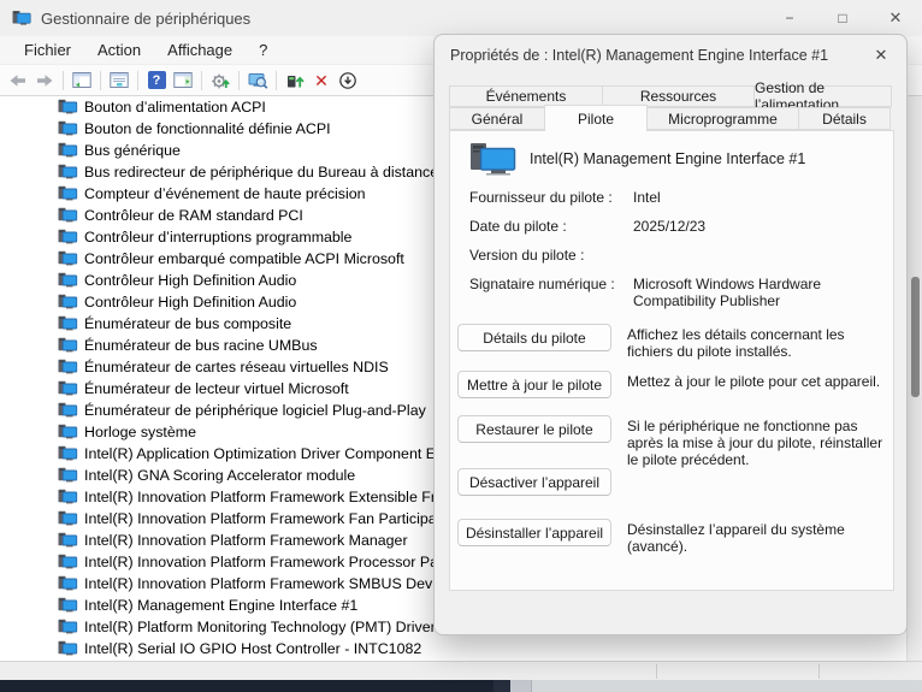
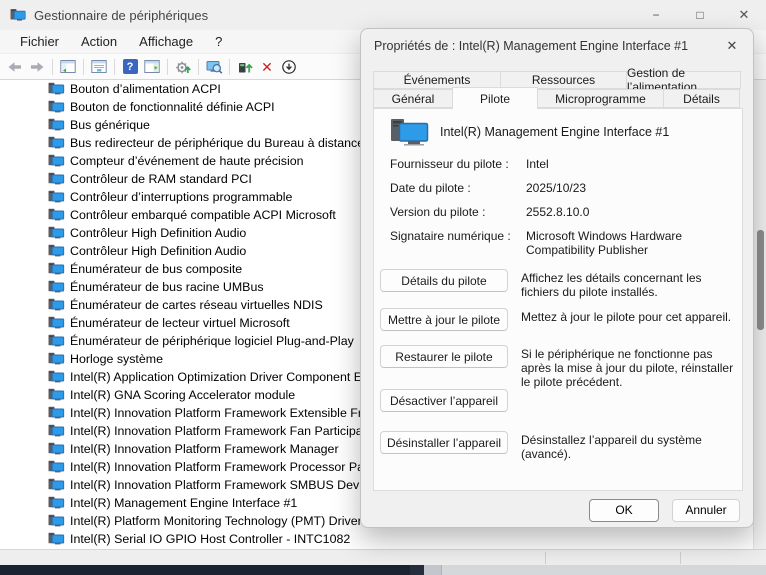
  Gestionnaire de périphériques
  −
  □
  ✕
  Fichier
  Action
  Affichage
  ?
  ?
  ✕
  Bouton d’alimentation ACPI
  Bouton de fonctionnalité définie ACPI
  Bus générique
  Bus redirecteur de périphérique du Bureau à distanc
  Compteur d’événement de haute précision
  Contrôleur de RAM standard PCI
  Contrôleur d’interruptions programmable
  Contrôleur embarqué compatible ACPI Microsoft
  Contrôleur High Definition Audio
  Contrôleur High Definition Audio
  Énumérateur de bus composite
  Énumérateur de bus racine UMBus
  Énumérateur de cartes réseau virtuelles NDIS
  Énumérateur de lecteur virtuel Microsoft
  Énumérateur de périphérique logiciel Plug-and-Play
  Horloge système
  Intel(R) Application Optimization Driver Component E
  Intel(R) GNA Scoring Accelerator module
  Intel(R) Innovation Platform Framework Extensible F
  Intel(R) Innovation Platform Framework Fan Particip
  Intel(R) Innovation Platform Framework Manager
  Intel(R) Innovation Platform Framework Processor P
  Intel(R) Innovation Platform Framework SMBUS Dev
  Intel(R) Management Engine Interface #1
  Intel(R) Platform Monitoring Technology (PMT) Drive
  Intel(R) Serial IO GPIO Host Controller - INTC1082
  Propriétés de : Intel(R) Management Engine Interface #1
  ✕
  Événements
  Ressources
  Gestion de l’alimentation
  Général
  Pilote
  Microprogramme
  Détails
  Intel(R) Management Engine Interface #1
  Fournisseur du pilote :
  Intel
  Date du pilote :
- 2025/12/23
+ 2025/10/23
  Version du pilote :
+ 2552.8.10.0
  Signataire numérique :
  Microsoft Windows Hardware Compatibility Publisher
  Détails du pilote
  Affichez les détails concernant les fichiers du pilote installés.
  Mettre à jour le pilote
  Mettez à jour le pilote pour cet appareil.
  Restaurer le pilote
  Si le périphérique ne fonctionne pas après la mise à jour du pilote, réinstaller le pilote précédent.
  Désactiver l’appareil
  Désinstaller l’appareil
  Désinstallez l’appareil du système (avancé).
+ OK
+ Annuler
